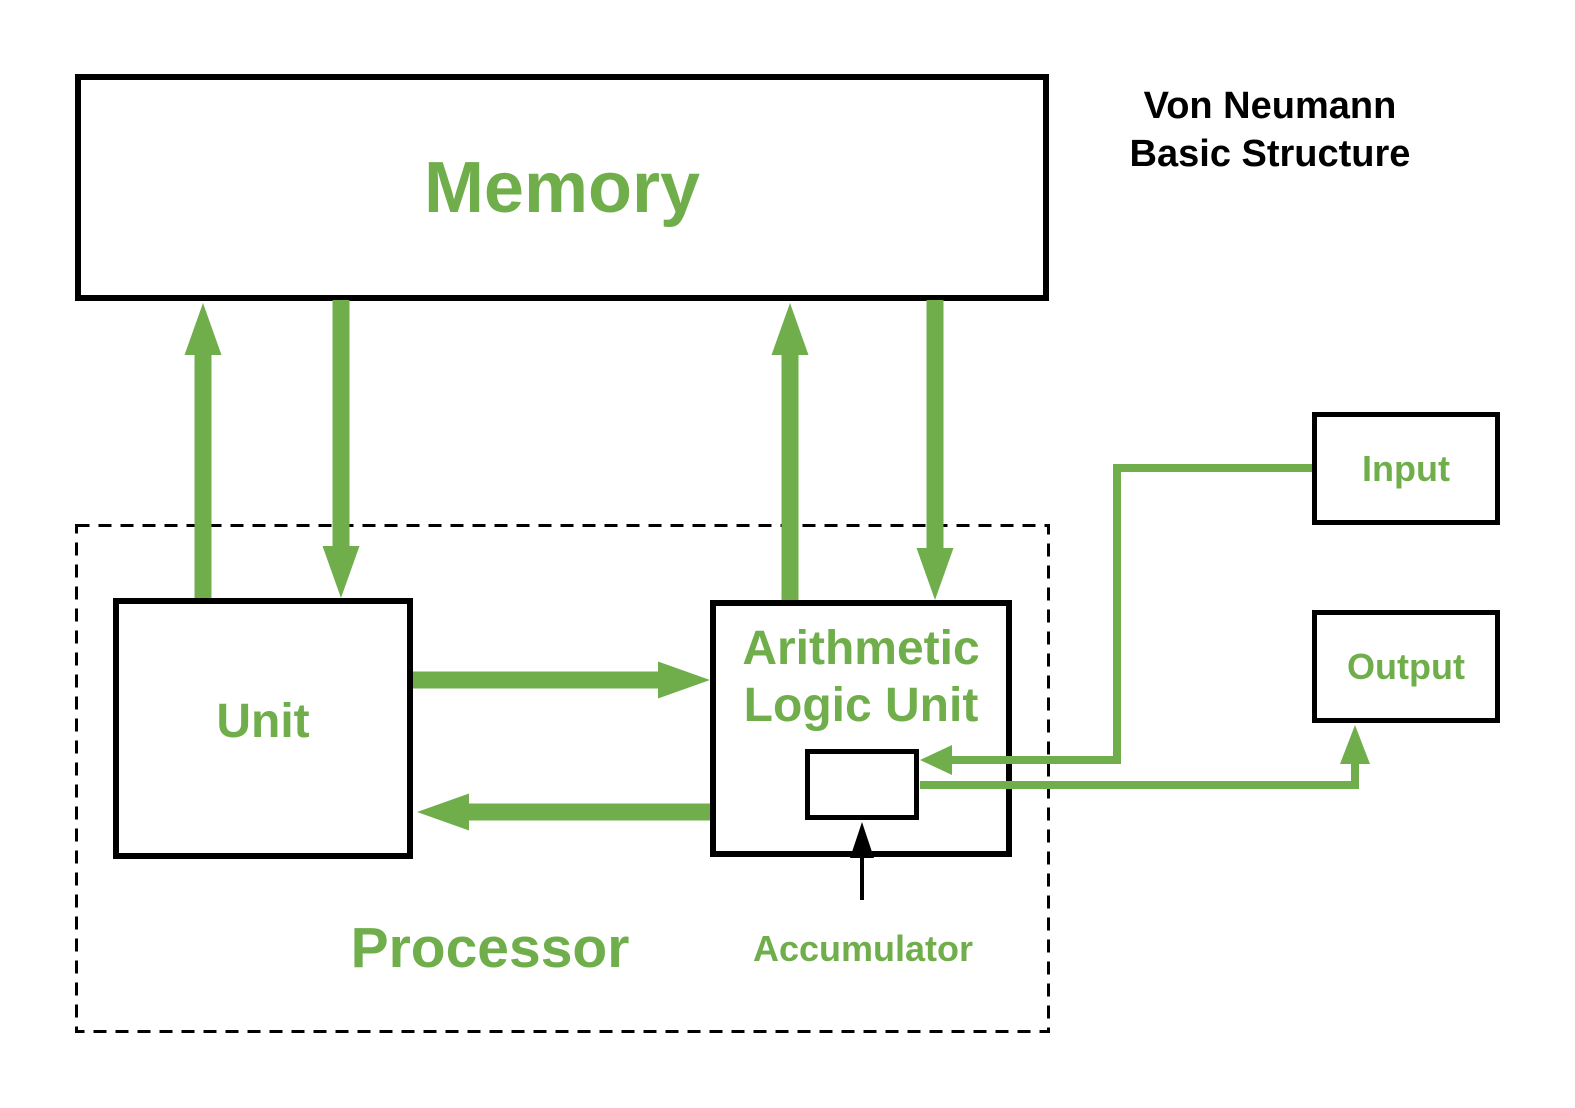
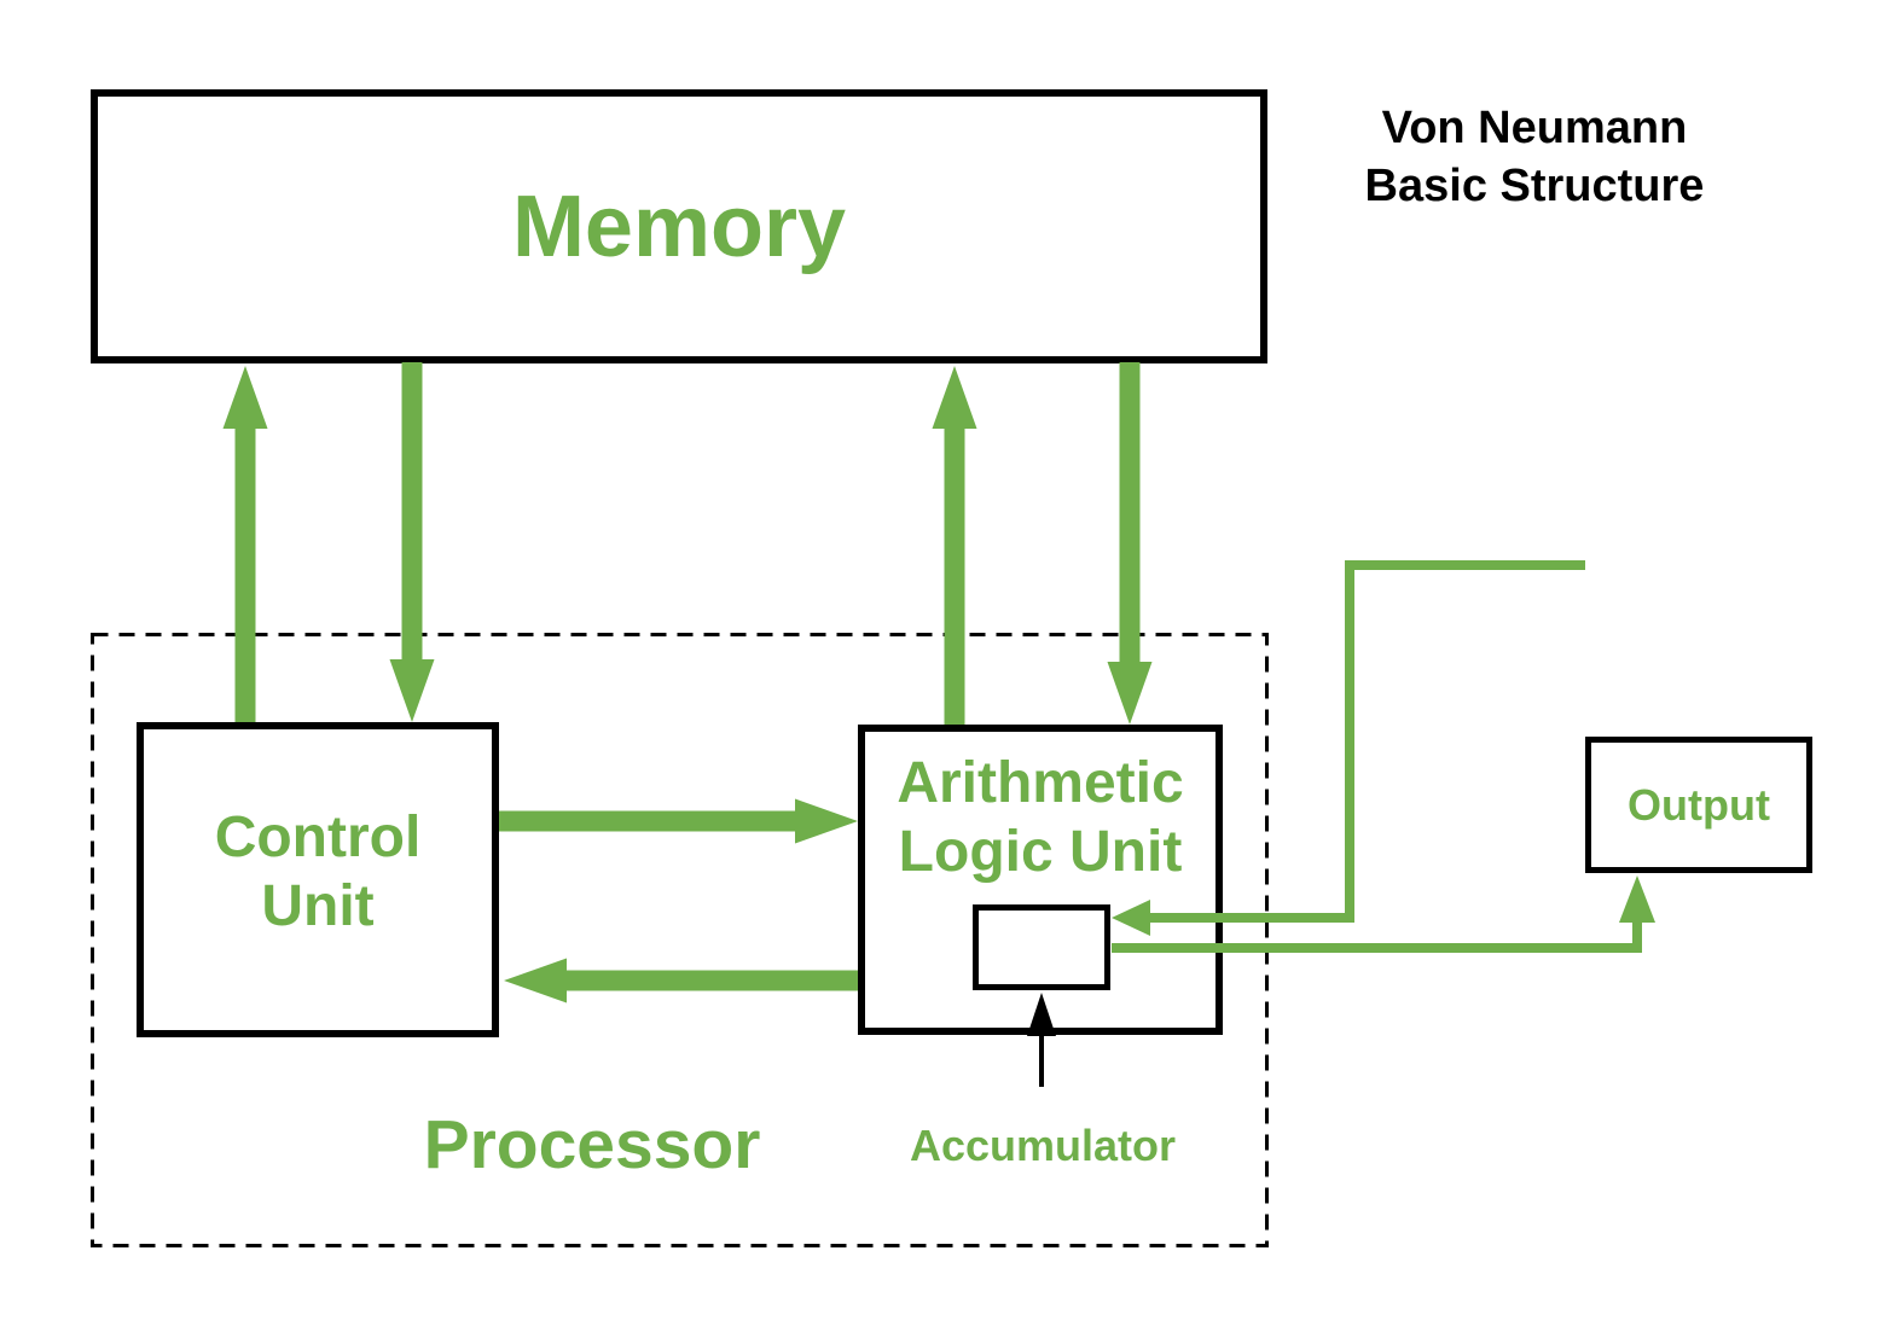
  Memory
  Von Neumann
  Basic Structure
+ Control
  Unit
  Arithmetic
  Logic Unit
- Input
  Output
  Processor
  Accumulator
